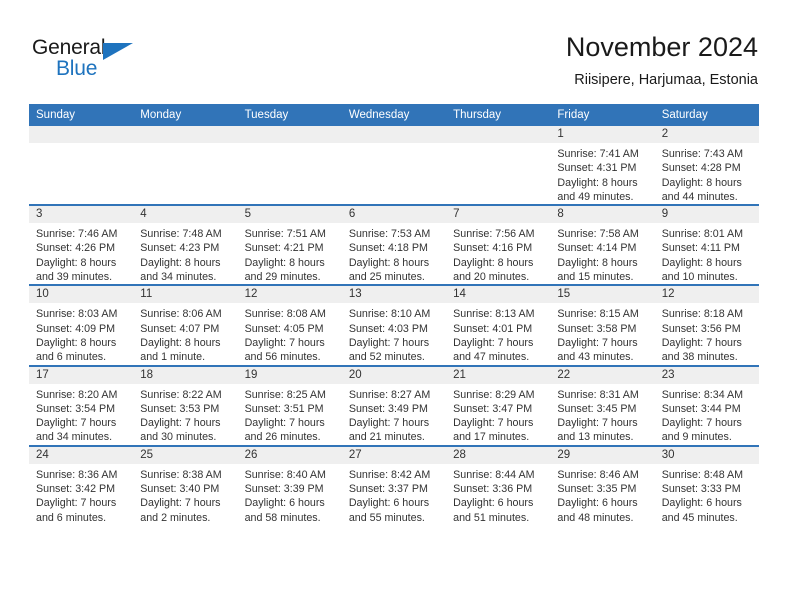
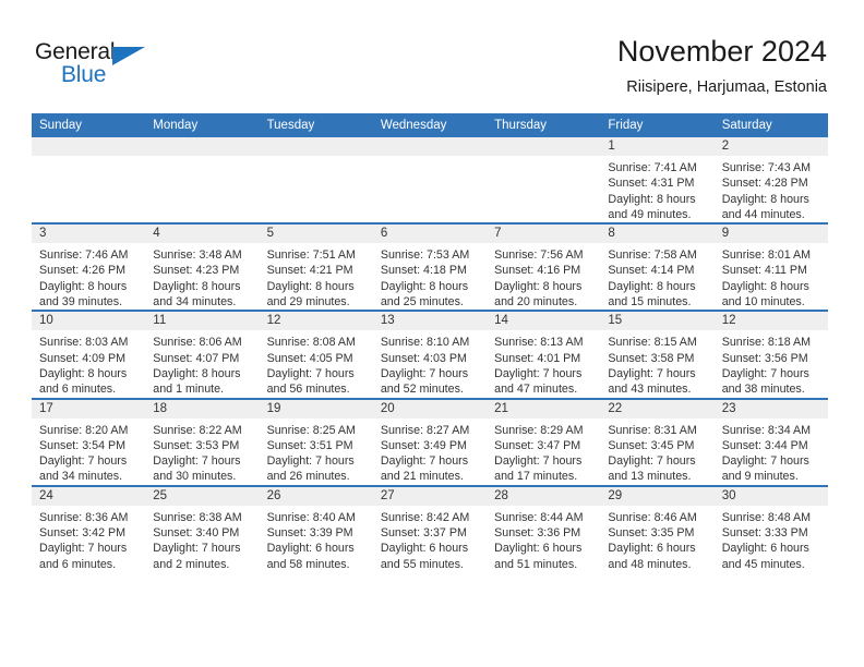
  General
  Blue
  November 2024
  Riisipere, Harjumaa, Estonia
  Sunday	Monday	Tuesday	Wednesday	Thursday	Friday	Saturday
  					1Sunrise: 7:41 AMSunset: 4:31 PMDaylight: 8 hoursand 49 minutes.	2Sunrise: 7:43 AMSunset: 4:28 PMDaylight: 8 hoursand 44 minutes.
- 3Sunrise: 7:46 AMSunset: 4:26 PMDaylight: 8 hoursand 39 minutes.	4Sunrise: 7:48 AMSunset: 4:23 PMDaylight: 8 hoursand 34 minutes.	5Sunrise: 7:51 AMSunset: 4:21 PMDaylight: 8 hoursand 29 minutes.	6Sunrise: 7:53 AMSunset: 4:18 PMDaylight: 8 hoursand 25 minutes.	7Sunrise: 7:56 AMSunset: 4:16 PMDaylight: 8 hoursand 20 minutes.	8Sunrise: 7:58 AMSunset: 4:14 PMDaylight: 8 hoursand 15 minutes.	9Sunrise: 8:01 AMSunset: 4:11 PMDaylight: 8 hoursand 10 minutes.
+ 3Sunrise: 7:46 AMSunset: 4:26 PMDaylight: 8 hoursand 39 minutes.	4Sunrise: 3:48 AMSunset: 4:23 PMDaylight: 8 hoursand 34 minutes.	5Sunrise: 7:51 AMSunset: 4:21 PMDaylight: 8 hoursand 29 minutes.	6Sunrise: 7:53 AMSunset: 4:18 PMDaylight: 8 hoursand 25 minutes.	7Sunrise: 7:56 AMSunset: 4:16 PMDaylight: 8 hoursand 20 minutes.	8Sunrise: 7:58 AMSunset: 4:14 PMDaylight: 8 hoursand 15 minutes.	9Sunrise: 8:01 AMSunset: 4:11 PMDaylight: 8 hoursand 10 minutes.
  10Sunrise: 8:03 AMSunset: 4:09 PMDaylight: 8 hoursand 6 minutes.	11Sunrise: 8:06 AMSunset: 4:07 PMDaylight: 8 hoursand 1 minute.	12Sunrise: 8:08 AMSunset: 4:05 PMDaylight: 7 hoursand 56 minutes.	13Sunrise: 8:10 AMSunset: 4:03 PMDaylight: 7 hoursand 52 minutes.	14Sunrise: 8:13 AMSunset: 4:01 PMDaylight: 7 hoursand 47 minutes.	15Sunrise: 8:15 AMSunset: 3:58 PMDaylight: 7 hoursand 43 minutes.	12Sunrise: 8:18 AMSunset: 3:56 PMDaylight: 7 hoursand 38 minutes.
  17Sunrise: 8:20 AMSunset: 3:54 PMDaylight: 7 hoursand 34 minutes.	18Sunrise: 8:22 AMSunset: 3:53 PMDaylight: 7 hoursand 30 minutes.	19Sunrise: 8:25 AMSunset: 3:51 PMDaylight: 7 hoursand 26 minutes.	20Sunrise: 8:27 AMSunset: 3:49 PMDaylight: 7 hoursand 21 minutes.	21Sunrise: 8:29 AMSunset: 3:47 PMDaylight: 7 hoursand 17 minutes.	22Sunrise: 8:31 AMSunset: 3:45 PMDaylight: 7 hoursand 13 minutes.	23Sunrise: 8:34 AMSunset: 3:44 PMDaylight: 7 hoursand 9 minutes.
  24Sunrise: 8:36 AMSunset: 3:42 PMDaylight: 7 hoursand 6 minutes.	25Sunrise: 8:38 AMSunset: 3:40 PMDaylight: 7 hoursand 2 minutes.	26Sunrise: 8:40 AMSunset: 3:39 PMDaylight: 6 hoursand 58 minutes.	27Sunrise: 8:42 AMSunset: 3:37 PMDaylight: 6 hoursand 55 minutes.	28Sunrise: 8:44 AMSunset: 3:36 PMDaylight: 6 hoursand 51 minutes.	29Sunrise: 8:46 AMSunset: 3:35 PMDaylight: 6 hoursand 48 minutes.	30Sunrise: 8:48 AMSunset: 3:33 PMDaylight: 6 hoursand 45 minutes.
